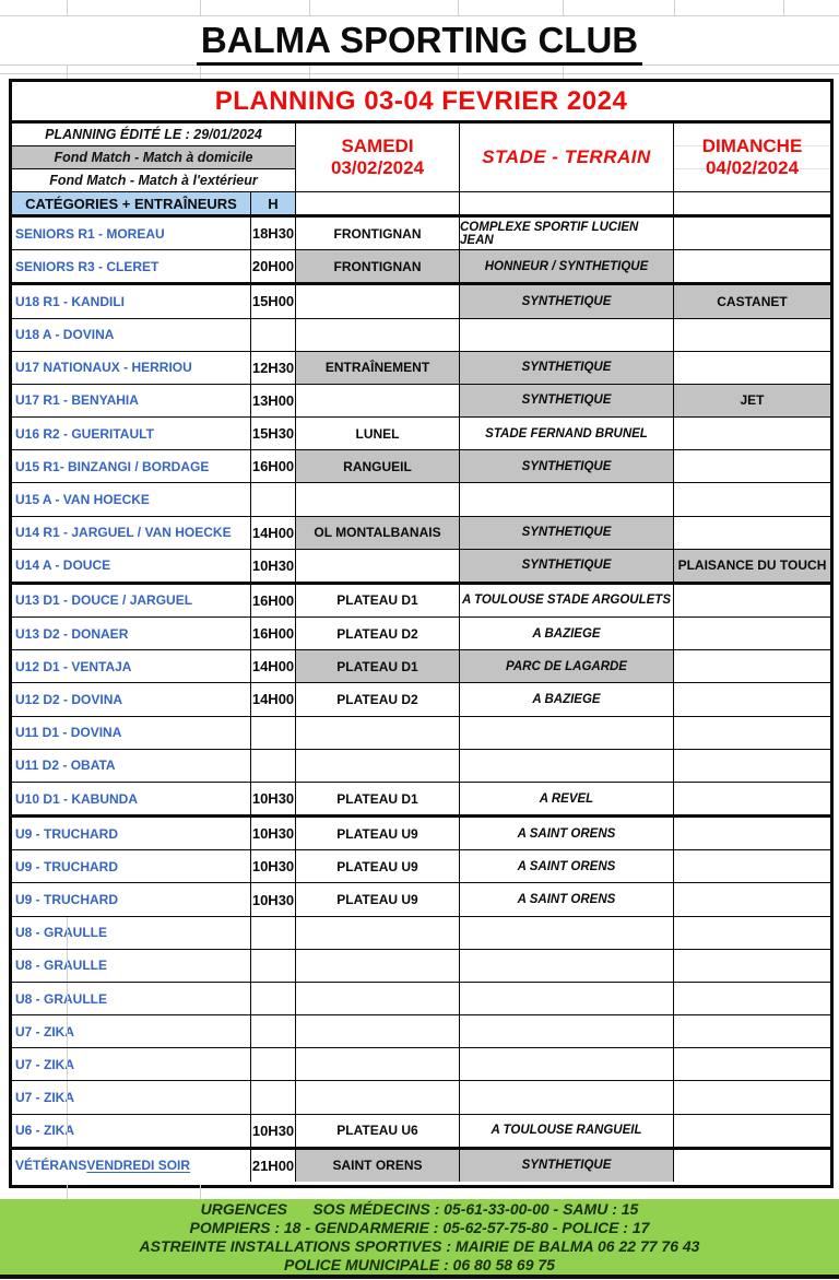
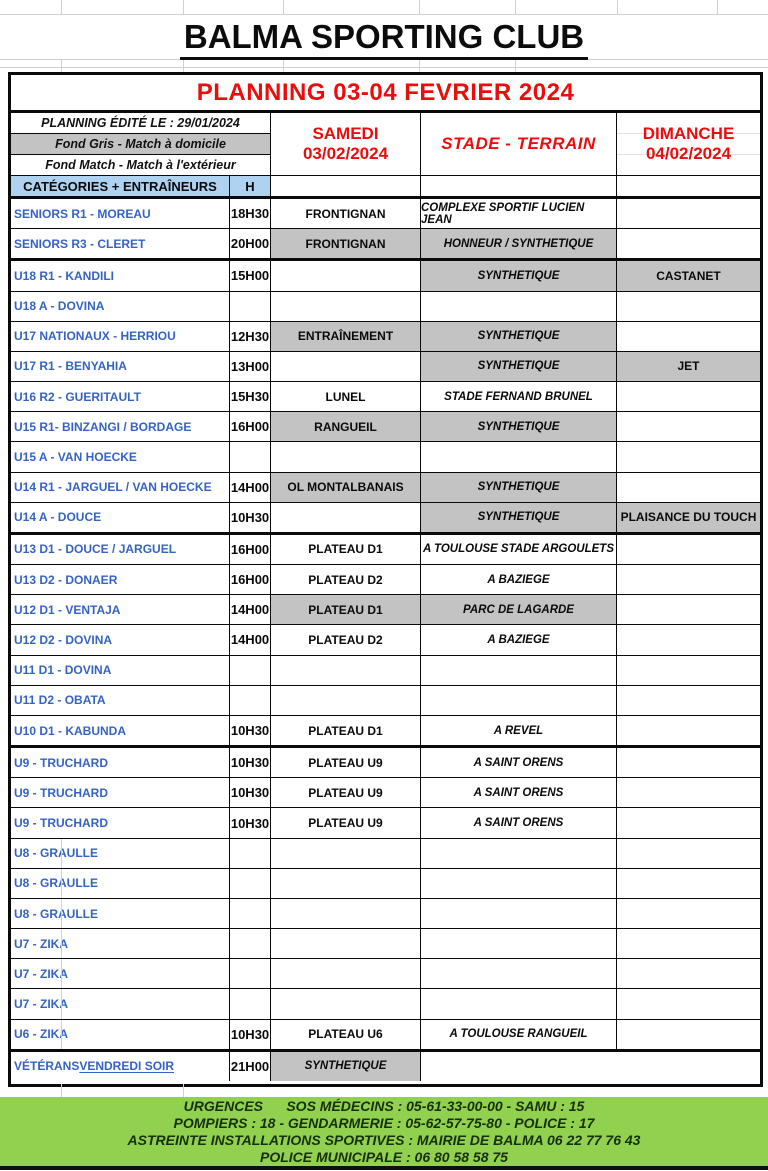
  BALMA SPORTING CLUB
  PLANNING 03-04 FEVRIER 2024
  PLANNING ÉDITÉ LE : 29/01/2024
- Fond Match - Match à domicile
+ Fond Gris - Match à domicile
  Fond Match - Match à l'extérieur
  CATÉGORIES + ENTRAÎNEURS
  H
  SAMEDI
  03/02/2024
  STADE - TERRAIN
  DIMANCHE
  04/02/2024
  SENIORS R1 - MOREAU
  18H30
  FRONTIGNAN
  COMPLEXE SPORTIF LUCIEN JEAN
  SENIORS R3 - CLERET
  20H00
  FRONTIGNAN
  HONNEUR / SYNTHETIQUE
  U18 R1 - KANDILI
  15H00
  SYNTHETIQUE
  CASTANET
  U18 A - DOVINA
  U17 NATIONAUX - HERRIOU
  12H30
  ENTRAÎNEMENT
  SYNTHETIQUE
  U17 R1 - BENYAHIA
  13H00
  SYNTHETIQUE
  JET
  U16 R2 - GUERITAULT
  15H30
  LUNEL
  STADE FERNAND BRUNEL
  U15 R1- BINZANGI / BORDAGE
  16H00
  RANGUEIL
  SYNTHETIQUE
  U15 A - VAN HOECKE
  U14 R1 - JARGUEL / VAN HOECKE
  14H00
  OL MONTALBANAIS
  SYNTHETIQUE
  U14 A - DOUCE
  10H30
  SYNTHETIQUE
  PLAISANCE DU TOUCH
  U13 D1 - DOUCE / JARGUEL
  16H00
  PLATEAU D1
  A TOULOUSE STADE ARGOULETS
  U13 D2 - DONAER
  16H00
  PLATEAU D2
  A BAZIEGE
  U12 D1 - VENTAJA
  14H00
  PLATEAU D1
  PARC DE LAGARDE
  U12 D2 - DOVINA
  14H00
  PLATEAU D2
  A BAZIEGE
  U11 D1 - DOVINA
  U11 D2 - OBATA
  U10 D1 - KABUNDA
  10H30
  PLATEAU D1
  A REVEL
  U9 - TRUCHARD
  10H30
  PLATEAU U9
  A SAINT ORENS
  U9 - TRUCHARD
  10H30
  PLATEAU U9
  A SAINT ORENS
  U9 - TRUCHARD
  10H30
  PLATEAU U9
  A SAINT ORENS
  U8 - GRAULLE
  U8 - GRAULLE
  U8 - GRAULLE
  U7 - ZIKA
  U7 - ZIKA
  U7 - ZIKA
  U6 - ZIKA
  10H30
  PLATEAU U6
  A TOULOUSE RANGUEIL
  VÉTÉRANS
  VENDREDI SOIR
  21H00
- SAINT ORENS
  SYNTHETIQUE
  URGENCES SOS MÉDECINS : 05-61-33-00-00 - SAMU : 15
  POMPIERS : 18 - GENDARMERIE : 05-62-57-75-80 - POLICE : 17
  ASTREINTE INSTALLATIONS SPORTIVES : MAIRIE DE BALMA 06 22 77 76 43
- POLICE MUNICIPALE : 06 80 58 69 75
+ POLICE MUNICIPALE : 06 80 58 58 75
